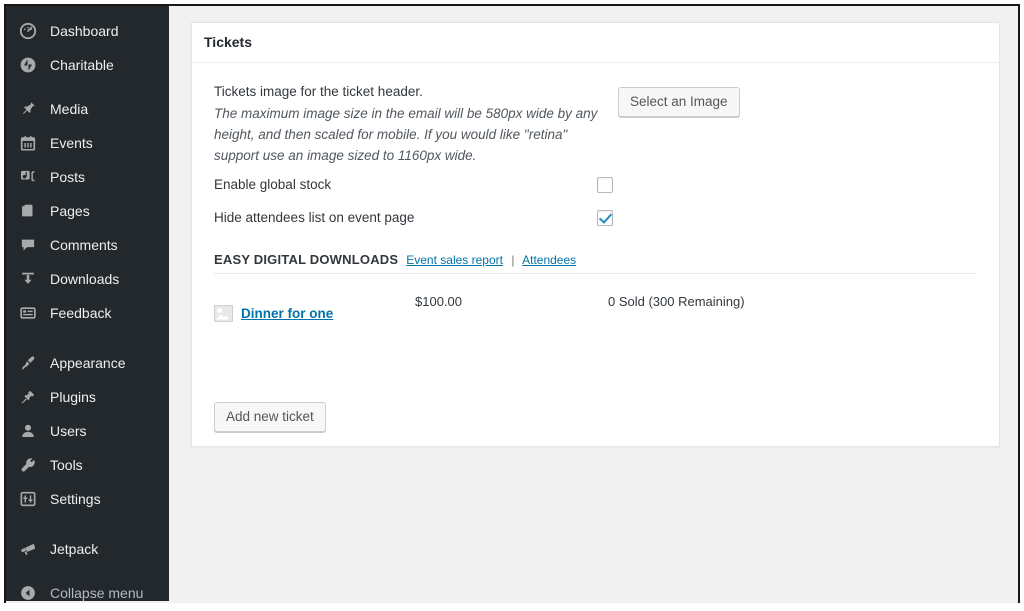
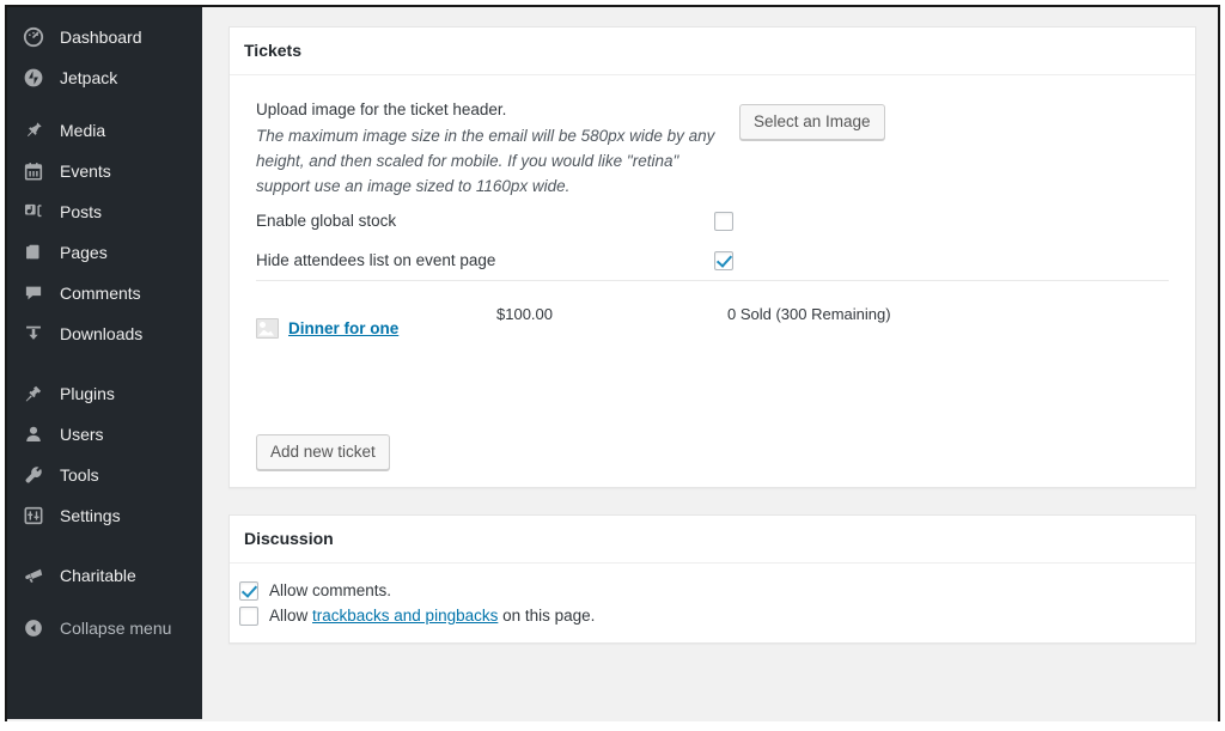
  Dashboard
- Charitable
+ Jetpack
  Media
  Events
  Posts
  Pages
  Comments
  Downloads
- Feedback
- Appearance
  Plugins
  Users
  Tools
  Settings
- Jetpack
+ Charitable
  Collapse menu
  Tickets
- Tickets image for the ticket header.
+ Upload image for the ticket header.
  The maximum image size in the email will be 580px wide by any height, and then scaled for mobile. If you would like "retina" support use an image sized to 1160px wide.
  Select an Image
  Enable global stock
  Hide attendees list on event page
- EASY DIGITAL DOWNLOADS
- Event sales report | Attendees
  Dinner for one
  $100.00
  0 Sold (300 Remaining)
  Add new ticket
+ Discussion
+ Allow comments.
+ Allow trackbacks and pingbacks on this page.
